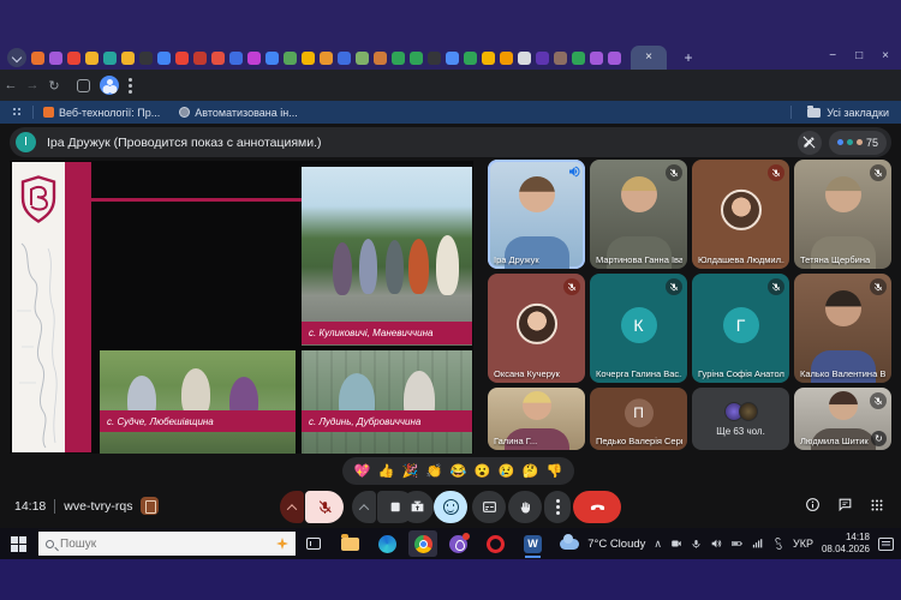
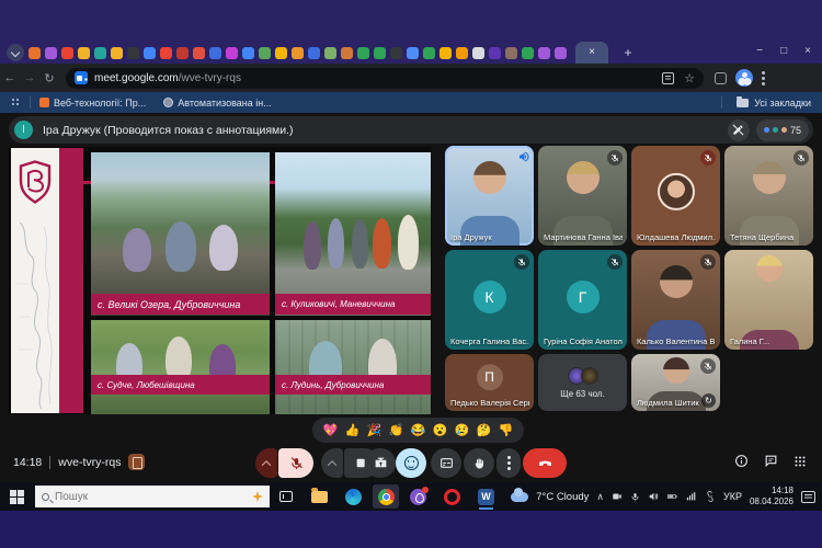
+ meet.google.com/wve-tvry-rqs
  Веб-технології: Пр...
  Автоматизована ін...
  Усі закладки
  І
  Іра Дружук (Проводится показ с аннотациями.)
  75
+ с. Великі Озера, Дубровиччина
  с. Куликовичі, Маневиччина
  с. Судче, Любешівщина
  с. Лудинь, Дубровиччина
  Іра Дружук
  Мартинова Ганна Іва
  Юлдашева Людмил.
  Тетяна Щербина
- Оксана Кучерук
  К
  Кочерга Галина Вас.
  Г
  Гуріна Софія Анатол
  Калько Валентина В
  Галина Г...
  П
  Педько Валерія Сер
  Ще 63 чол.
  Людмила Шитик
  💖
  👍
  🎉
  👏
  😂
  😮
  😢
  🤔
  👎
  14:18
  wve-tvry-rqs
  Пошук
  7°C Cloudy
  УКР
  14:18
  08.04.2026
